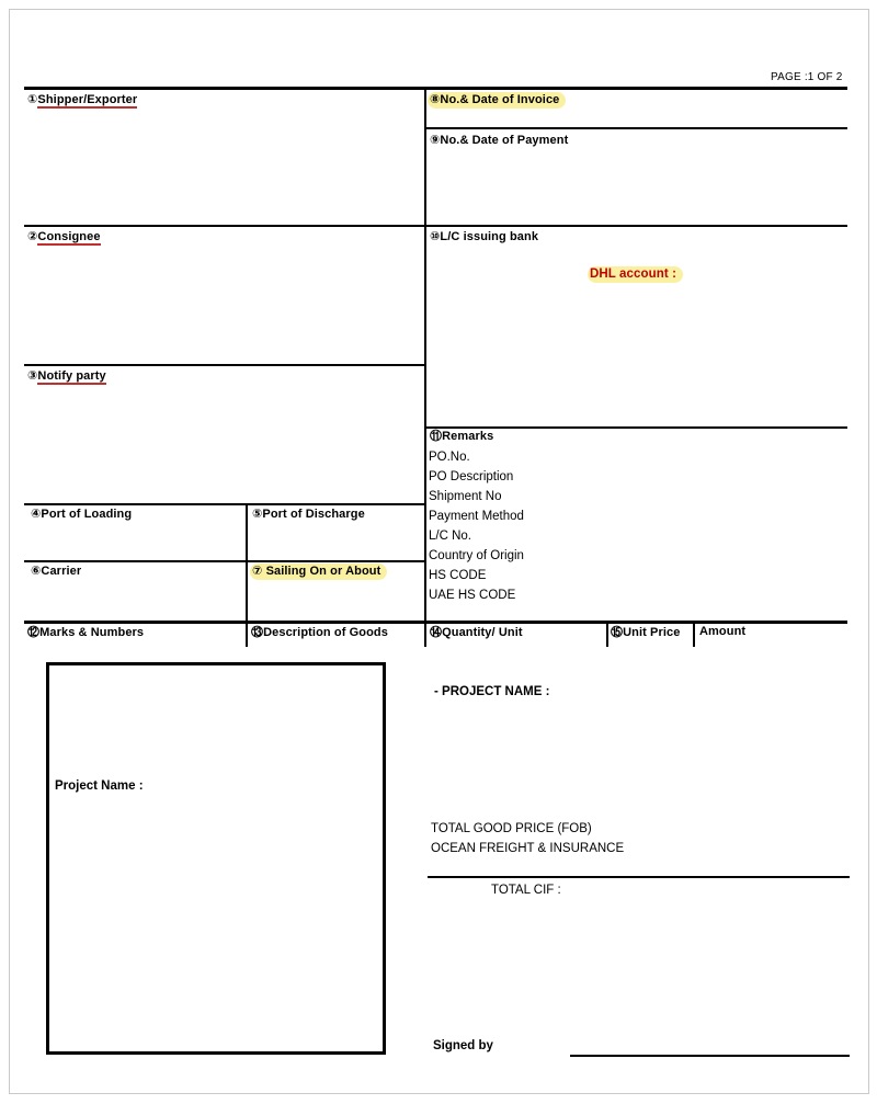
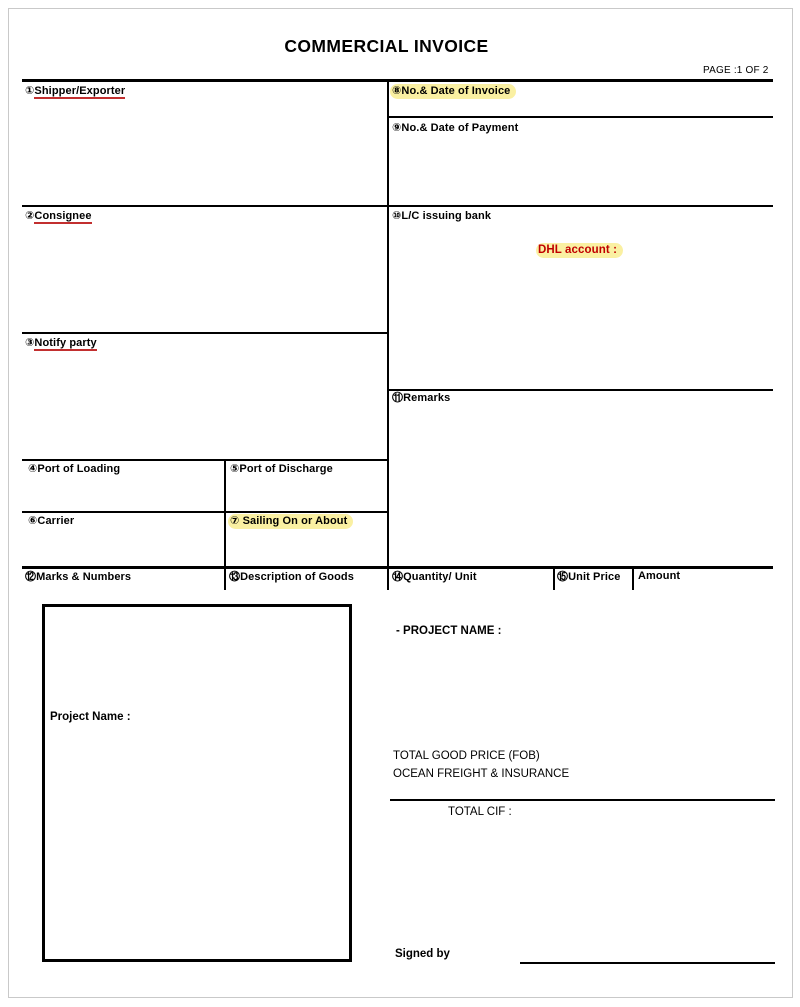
+ COMMERCIAL INVOICE
  PAGE :1 OF 2
  ①Shipper/Exporter
  ②Consignee
  ③Notify party
  ④Port of Loading
  ⑤Port of Discharge
  ⑥Carrier
  ⑦ Sailing On or About
  ⑧No.& Date of Invoice
  ⑨No.& Date of Payment
  ⑩L/C issuing bank
  DHL account :
  ⑪Remarks
- PO.No.
- PO Description
- Shipment No
- Payment Method
- L/C No.
- Country of Origin
- HS CODE
- UAE HS CODE
  ⑫Marks & Numbers
  ⑬Description of Goods
  ⑭Quantity/ Unit
  ⑮Unit Price
  Amount
  Project Name :
  - PROJECT NAME :
  TOTAL GOOD PRICE (FOB)
  OCEAN FREIGHT & INSURANCE
  TOTAL CIF :
  Signed by
